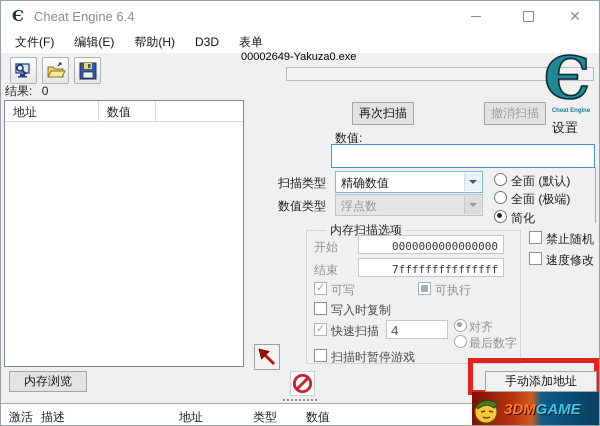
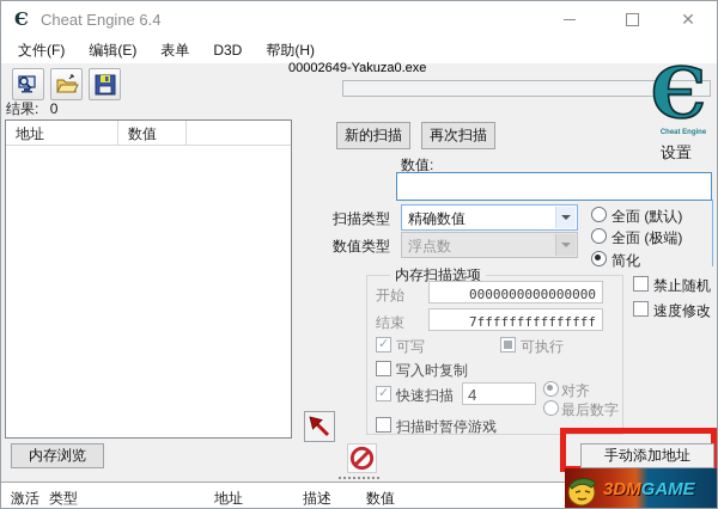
  Є
  Cheat Engine 6.4
  ✕
  文件(F)
  编辑(E)
- 帮助(H)
+ 表单
  D3D
- 表单
+ 帮助(H)
  00002649-Yakuza0.exe
  结果: 0
  地址
  数值
+ 新的扫描
  再次扫描
- 撤消扫描
  Є
  设置
  数值:
  扫描类型
  精确数值
  数值类型
  浮点数
  全面 (默认)
  全面 (极端)
  简化
  内存扫描选项
  开始
  0000000000000000
  结束
  7fffffffffffffff
  可写
  可执行
  写入时复制
  快速扫描
  4
  对齐
  最后数字
  扫描时暂停游戏
  禁止随机
  速度修改
  内存浏览
  激活
- 描述
+ 类型
  地址
- 类型
+ 描述
  数值
  手动添加地址
  3DM
  GAME
